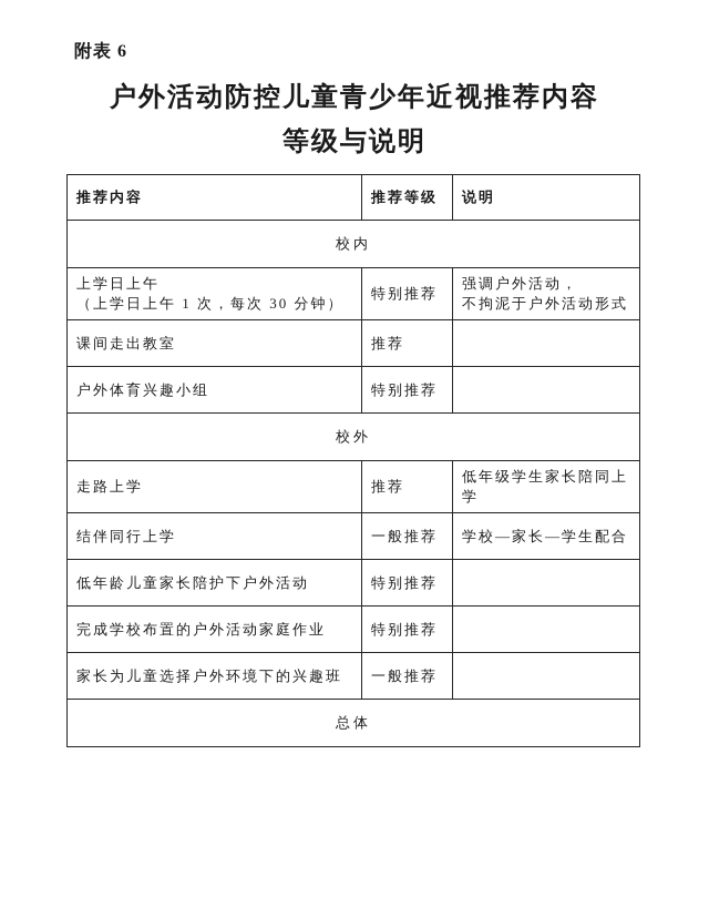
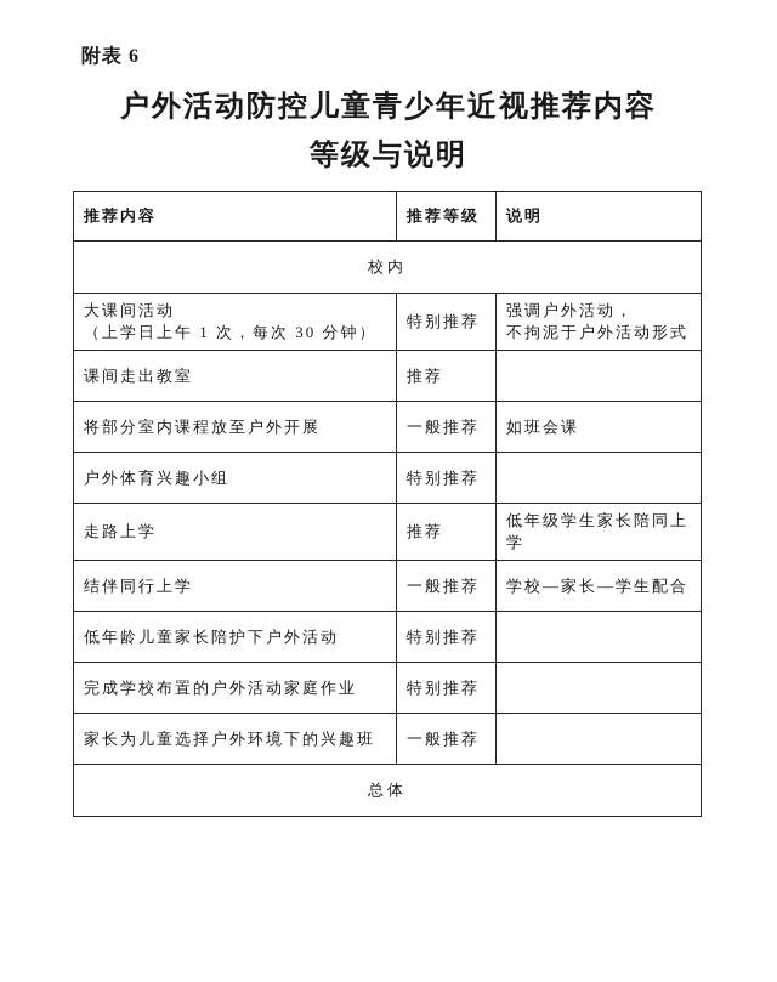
  附表 6
  户外活动防控儿童青少年近视推荐内容
  等级与说明
  推荐内容	推荐等级	说明
  校内
- 上学日上午 （上学日上午 1 次，每次 30 分钟）	特别推荐	强调户外活动， 不拘泥于户外活动形式
+ 大课间活动 （上学日上午 1 次，每次 30 分钟）	特别推荐	强调户外活动， 不拘泥于户外活动形式
  课间走出教室	推荐
+ 将部分室内课程放至户外开展	一般推荐	如班会课
  户外体育兴趣小组	特别推荐
- 校外
  走路上学	推荐	低年级学生家长陪同上学
  结伴同行上学	一般推荐	学校—家长—学生配合
  低年龄儿童家长陪护下户外活动	特别推荐
  完成学校布置的户外活动家庭作业	特别推荐
  家长为儿童选择户外环境下的兴趣班	一般推荐
  总体
